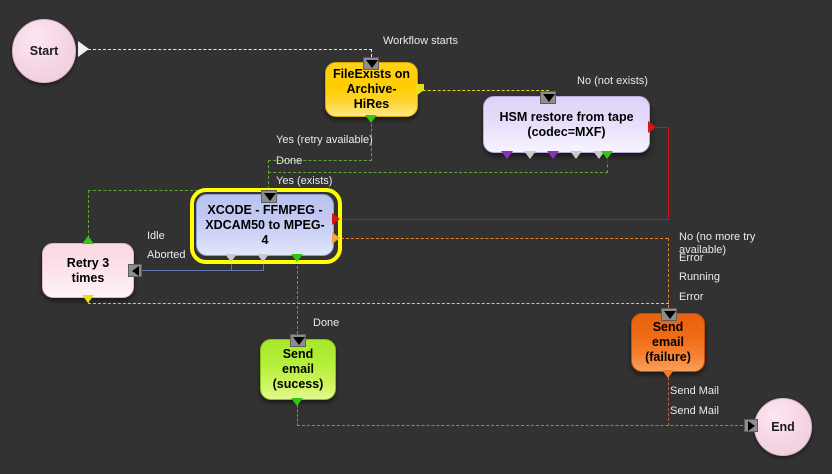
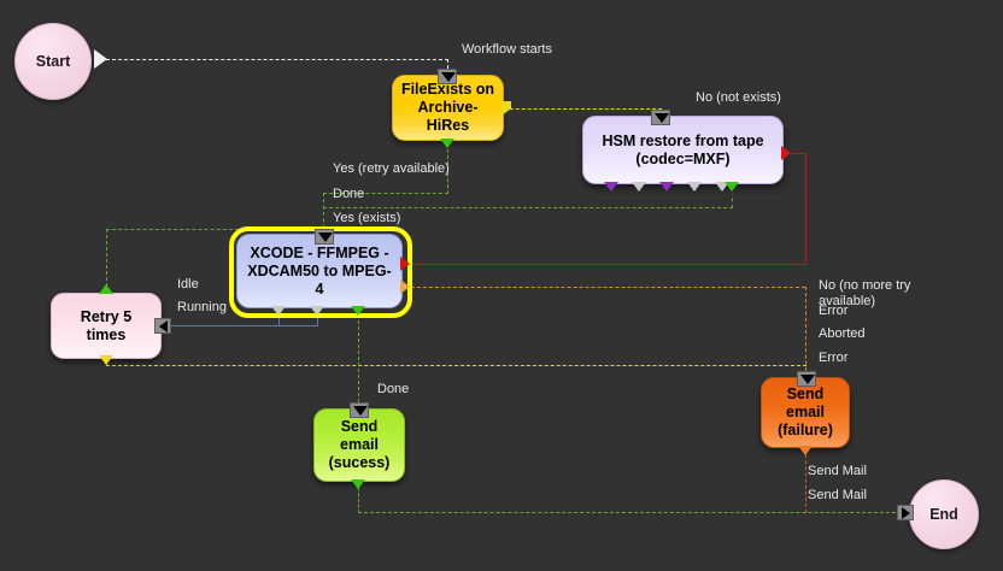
  Start
  FileExists on
  Archive-HiRes
  HSM restore from tape
  (codec=MXF)
  XCODE - FFMPEG -
  XDCAM50 to MPEG-4
- Retry 3 times
+ Retry 5 times
  Send email
  (sucess)
  Send email
  (failure)
  End
  Workflow starts
  No (not exists)
  Yes (retry available)
  Done
  Yes (exists)
  Idle
- Aborted
+ Running
  No (no more try
  available)
  Error
- Running
+ Aborted
  Error
  Done
  Send Mail
  Send Mail
